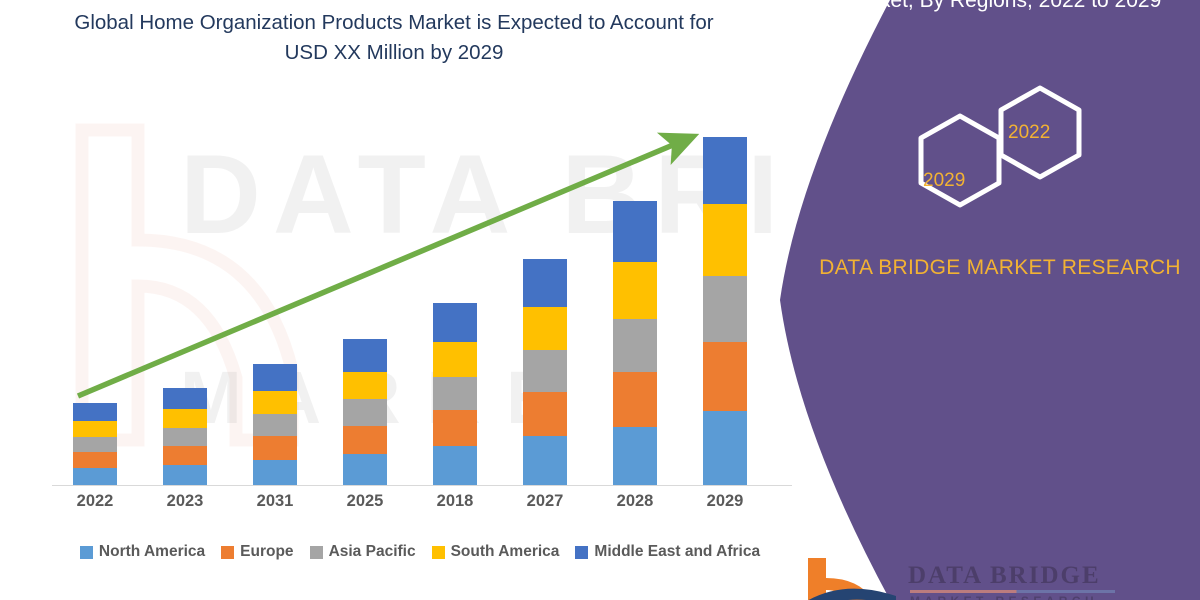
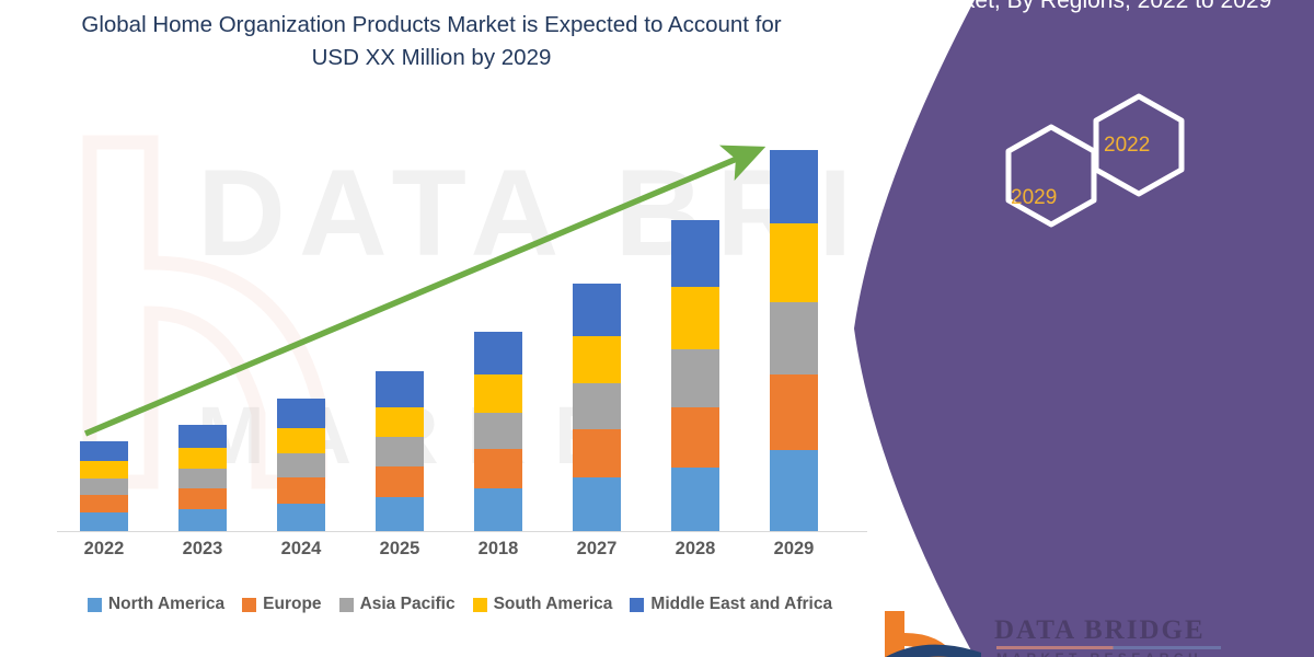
  DATA BRI
  Global Home Organization Products Market is Expected to Account for USD XX Million by 2029
  2022
  2023
- 2031
+ 2024
  2025
  2018
  2027
  2028
  2029
  North America
  Europe
  Asia Pacific
  South America
  Middle East and Africa
  Market, By Regions, 2022 to 2029
  2022
  2029
- DATA BRIDGE MARKET RESEARCH
  DATA BRIDGE
